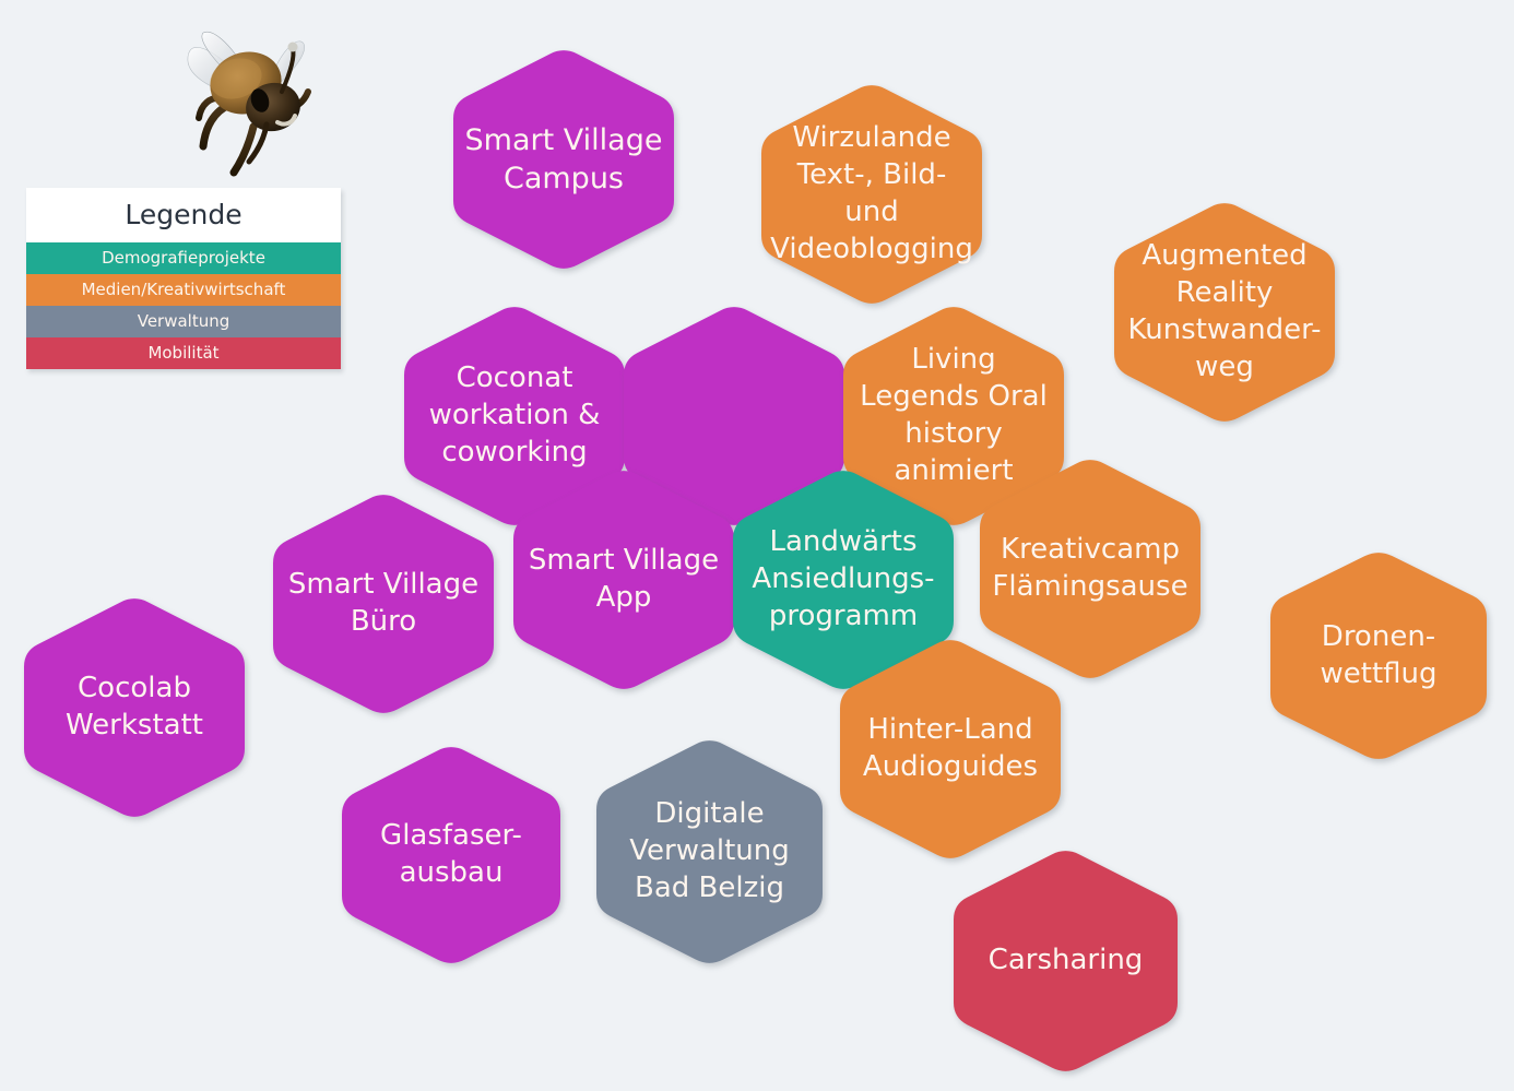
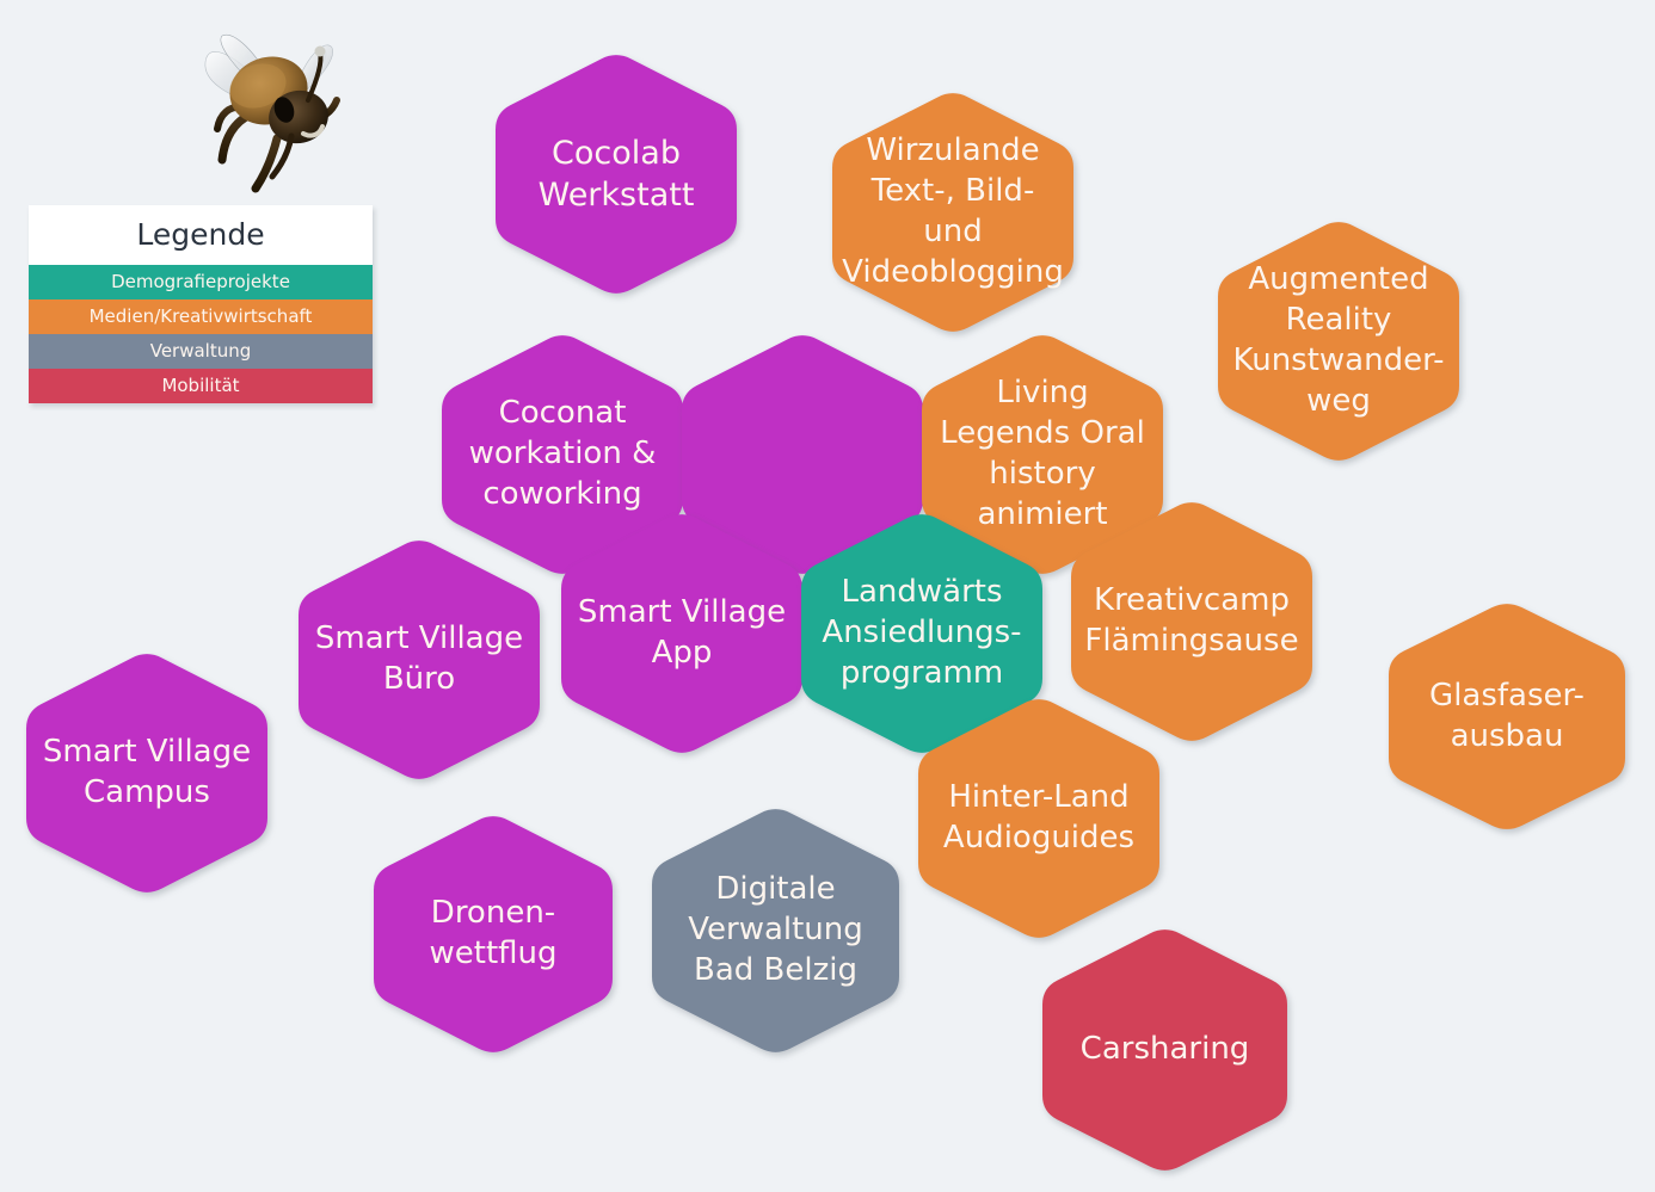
  Legende
  Demografieprojekte
  Medien/Kreativwirtschaft
  Verwaltung
  Mobilität
- Smart Village Campus
+ Cocolab Werkstatt
  Wirzulande Text-, Bild- und Videoblogging
  Augmented Reality Kunstwander-weg
  Coconat workation & coworking
  Living Legends Oral history animiert
  Smart Village App
  Landwärts Ansiedlungs-programm
  Kreativcamp Flämingsause
  Smart Village Büro
- Dronen-wettflug
+ Glasfaser-ausbau
- Cocolab Werkstatt
+ Smart Village Campus
  Hinter-Land Audioguides
- Glasfaser-ausbau
+ Dronen-wettflug
  Digitale Verwaltung Bad Belzig
  Carsharing
